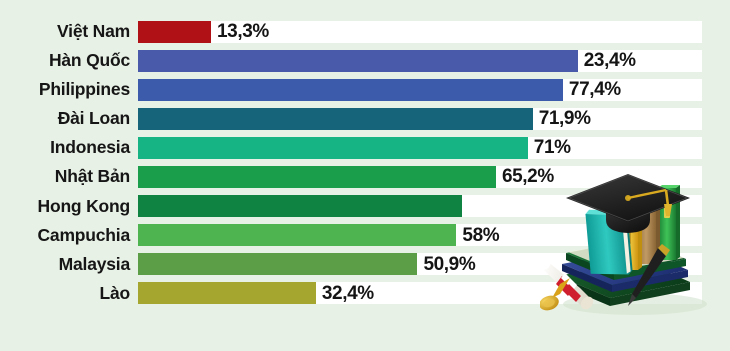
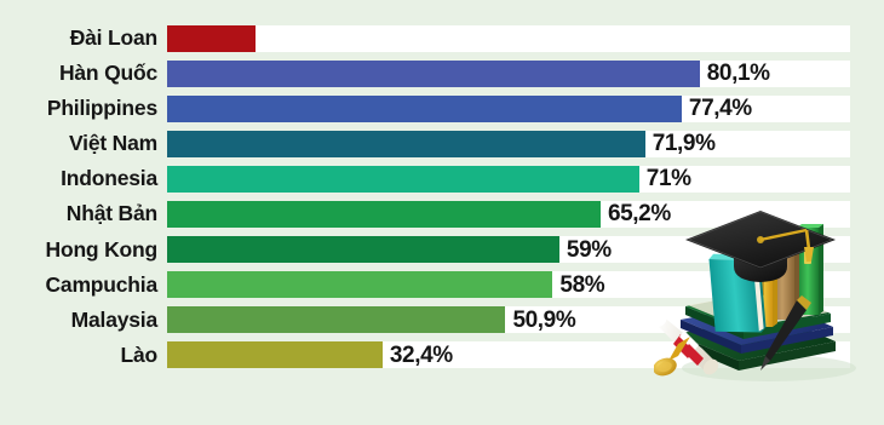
- Việt Nam
+ Đài Loan
- 13,3%
  Hàn Quốc
- 23,4%
+ 80,1%
  Philippines
  77,4%
- Đài Loan
+ Việt Nam
  71,9%
  Indonesia
  71%
  Nhật Bản
  65,2%
  Hong Kong
+ 59%
  Campuchia
  58%
  Malaysia
  50,9%
  Lào
  32,4%
